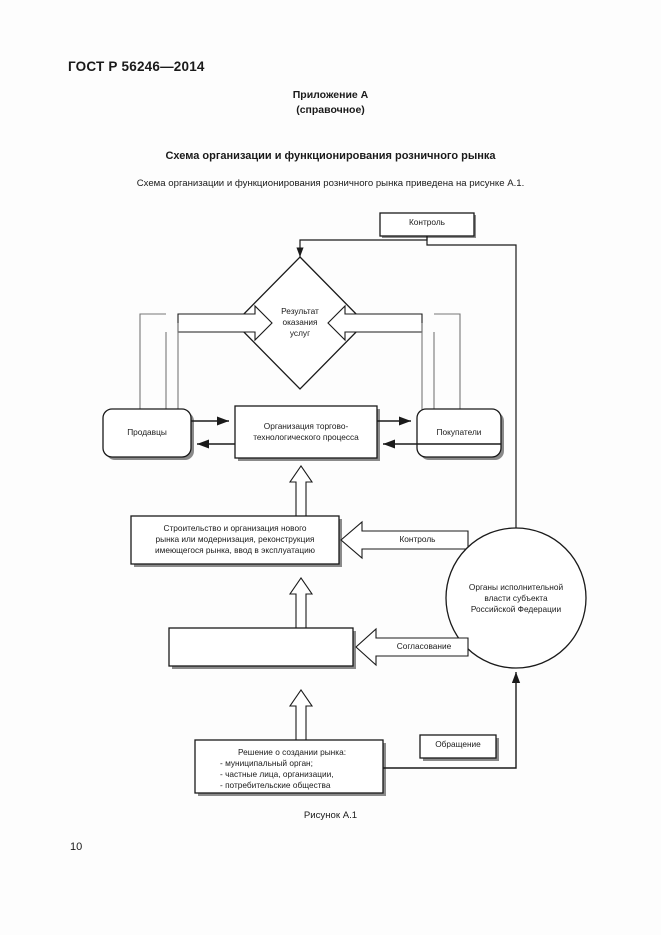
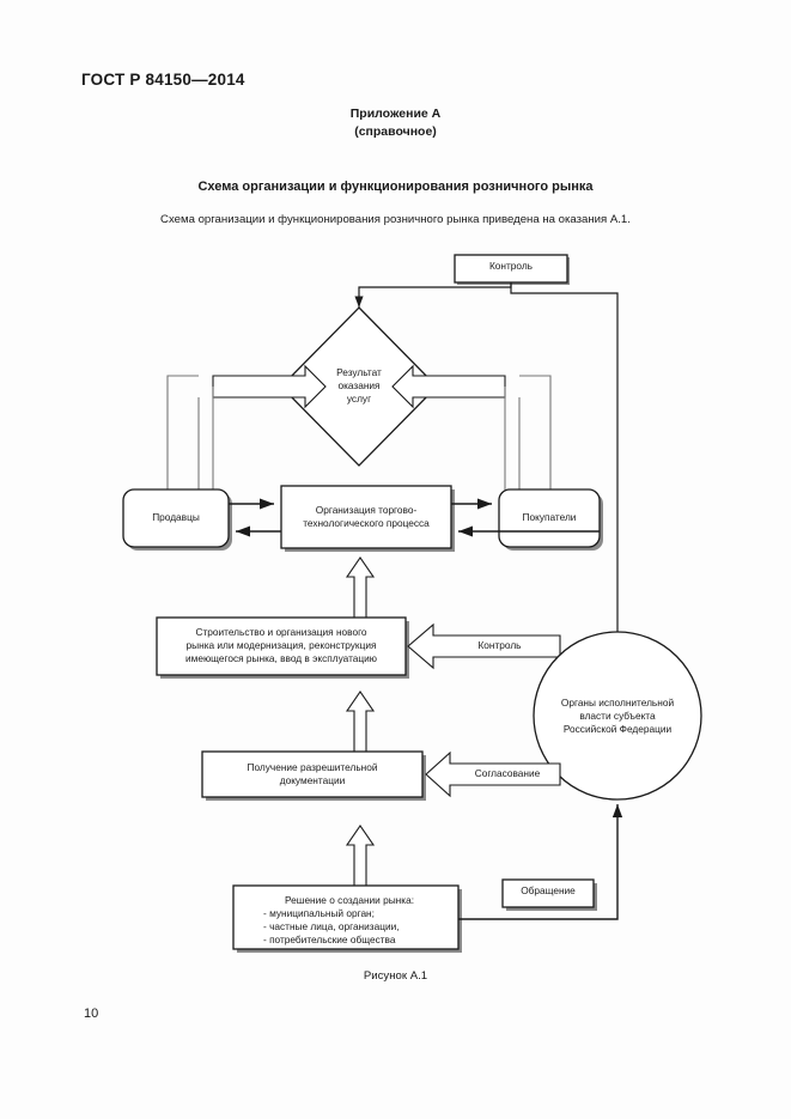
- ГОСТ Р 56246—2014
+ ГОСТ Р 84150—2014
  Приложение А
  (справочное)
  Схема организации и функционирования розничного рынка
- Схема организации и функционирования розничного рынка приведена на рисунке А.1.
+ Схема организации и функционирования розничного рынка приведена на оказания А.1.
  Контроль
  Результат
  оказания
  услуг
  Продавцы
  Организация торгово-
  технологического процесса
  Покупатели
  Строительство и организация нового
  рынка или модернизация, реконструкция
  имеющегося рынка, ввод в эксплуатацию
  Контроль
  Органы исполнительной
  власти субъекта
  Российской Федерации
+ Получение разрешительной
+ документации
  Согласование
  Решение о создании рынка:
  - муниципальный орган;
  - частные лица, организации,
  - потребительские общества
  Обращение
  Рисунок А.1
  10
